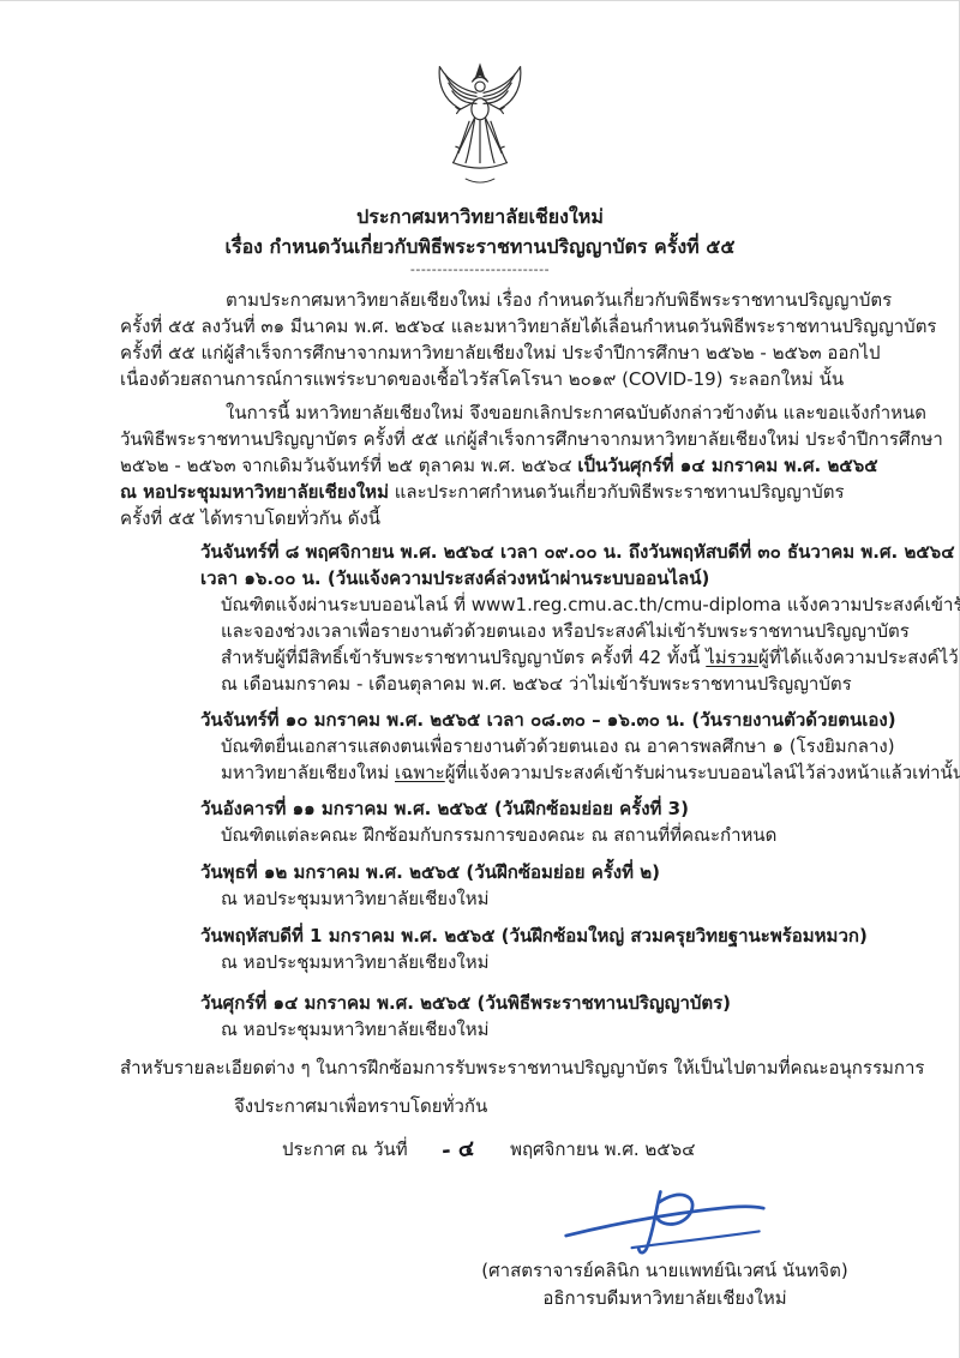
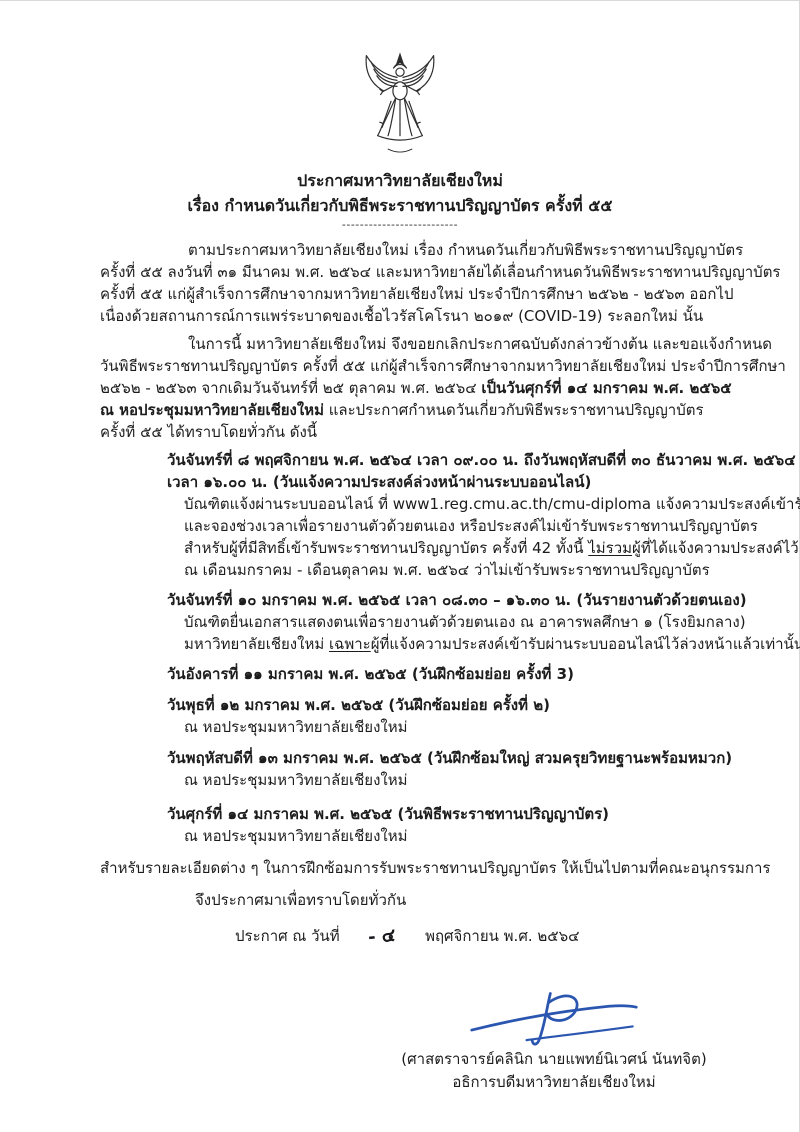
  ประกาศมหาวิทยาลัยเชียงใหม่
  เรื่อง กำหนดวันเกี่ยวกับพิธีพระราชทานปริญญาบัตร ครั้งที่ ๕๕
  --------------------------
  ตามประกาศมหาวิทยาลัยเชียงใหม่ เรื่อง กำหนดวันเกี่ยวกับพิธีพระราชทานปริญญาบัตร
  ครั้งที่ ๕๕ ลงวันที่ ๓๑ มีนาคม พ.ศ. ๒๕๖๔ และมหาวิทยาลัยได้เลื่อนกำหนดวันพิธีพระราชทานปริญญาบัตร
  ครั้งที่ ๕๕ แก่ผู้สำเร็จการศึกษาจากมหาวิทยาลัยเชียงใหม่ ประจำปีการศึกษา ๒๕๖๒ - ๒๕๖๓ ออกไป
  เนื่องด้วยสถานการณ์การแพร่ระบาดของเชื้อไวรัสโคโรนา ๒๐๑๙ (COVID-19) ระลอกใหม่ นั้น
  ในการนี้ มหาวิทยาลัยเชียงใหม่ จึงขอยกเลิกประกาศฉบับดังกล่าวข้างต้น และขอแจ้งกำหนด
  วันพิธีพระราชทานปริญญาบัตร ครั้งที่ ๕๕ แก่ผู้สำเร็จการศึกษาจากมหาวิทยาลัยเชียงใหม่ ประจำปีการศึกษา
  ๒๕๖๒ - ๒๕๖๓ จากเดิมวันจันทร์ที่ ๒๕ ตุลาคม พ.ศ. ๒๕๖๔ เป็นวันศุกร์ที่ ๑๔ มกราคม พ.ศ. ๒๕๖๕
  ณ หอประชุมมหาวิทยาลัยเชียงใหม่ และประกาศกำหนดวันเกี่ยวกับพิธีพระราชทานปริญญาบัตร
  ครั้งที่ ๕๕ ได้ทราบโดยทั่วกัน ดังนี้
  วันจันทร์ที่ ๘ พฤศจิกายน พ.ศ. ๒๕๖๔ เวลา ๐๙.๐๐ น. ถึงวันพฤหัสบดีที่ ๓๐ ธันวาคม พ.ศ. ๒๕๖๔
  เวลา ๑๖.๐๐ น. (วันแจ้งความประสงค์ล่วงหน้าผ่านระบบออนไลน์)
  บัณฑิตแจ้งผ่านระบบออนไลน์ ที่ www1.reg.cmu.ac.th/cmu-diploma แจ้งความประสงค์เข้ารั
  และจองช่วงเวลาเพื่อรายงานตัวด้วยตนเอง หรือประสงค์ไม่เข้ารับพระราชทานปริญญาบัตร
  สำหรับผู้ที่มีสิทธิ์เข้ารับพระราชทานปริญญาบัตร ครั้งที่ 42 ทั้งนี้ ไม่รวมผู้ที่ได้แจ้งความประสงค์ไว้
  ณ เดือนมกราคม - เดือนตุลาคม พ.ศ. ๒๕๖๔ ว่าไม่เข้ารับพระราชทานปริญญาบัตร
  วันจันทร์ที่ ๑๐ มกราคม พ.ศ. ๒๕๖๕ เวลา ๐๘.๓๐ – ๑๖.๓๐ น. (วันรายงานตัวด้วยตนเอง)
  บัณฑิตยื่นเอกสารแสดงตนเพื่อรายงานตัวด้วยตนเอง ณ อาคารพลศึกษา ๑ (โรงยิมกลาง)
  มหาวิทยาลัยเชียงใหม่ เฉพาะผู้ที่แจ้งความประสงค์เข้ารับผ่านระบบออนไลน์ไว้ล่วงหน้าแล้วเท่านั้น
  วันอังคารที่ ๑๑ มกราคม พ.ศ. ๒๕๖๕ (วันฝึกซ้อมย่อย ครั้งที่ 3)
- บัณฑิตแต่ละคณะ ฝึกซ้อมกับกรรมการของคณะ ณ สถานที่ที่คณะกำหนด
  วันพุธที่ ๑๒ มกราคม พ.ศ. ๒๕๖๕ (วันฝึกซ้อมย่อย ครั้งที่ ๒)
  ณ หอประชุมมหาวิทยาลัยเชียงใหม่
- วันพฤหัสบดีที่ 1 มกราคม พ.ศ. ๒๕๖๕ (วันฝึกซ้อมใหญ่ สวมครุยวิทยฐานะพร้อมหมวก)
+ วันพฤหัสบดีที่ ๑๓ มกราคม พ.ศ. ๒๕๖๕ (วันฝึกซ้อมใหญ่ สวมครุยวิทยฐานะพร้อมหมวก)
  ณ หอประชุมมหาวิทยาลัยเชียงใหม่
  วันศุกร์ที่ ๑๔ มกราคม พ.ศ. ๒๕๖๕ (วันพิธีพระราชทานปริญญาบัตร)
  ณ หอประชุมมหาวิทยาลัยเชียงใหม่
  สำหรับรายละเอียดต่าง ๆ ในการฝึกซ้อมการรับพระราชทานปริญญาบัตร ให้เป็นไปตามที่คณะอนุกรรมการ
  จึงประกาศมาเพื่อทราบโดยทั่วกัน
  (ศาสตราจารย์คลินิก นายแพทย์นิเวศน์ นันทจิต)
  อธิการบดีมหาวิทยาลัยเชียงใหม่
